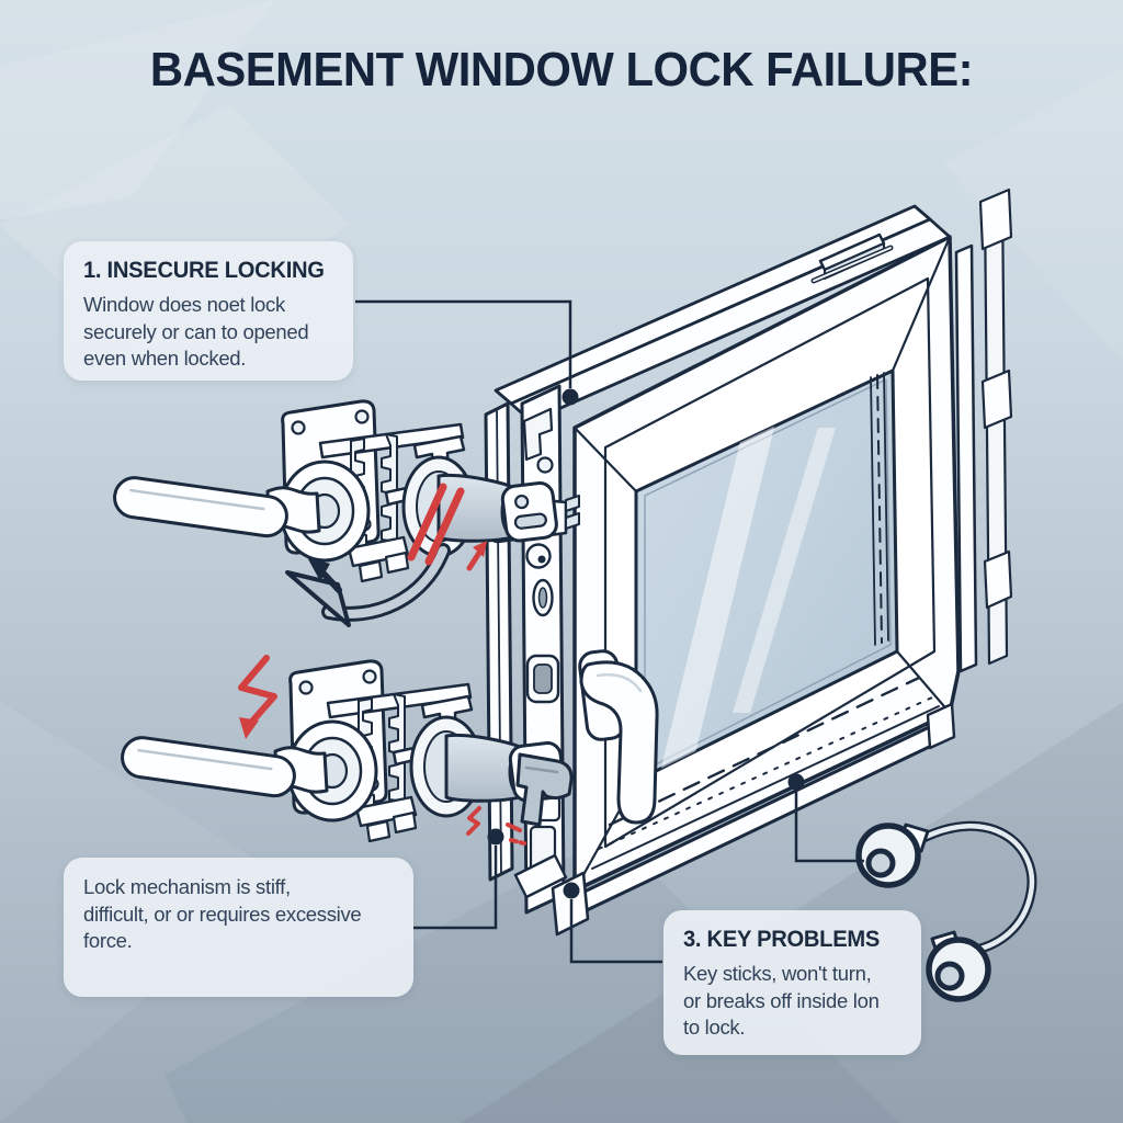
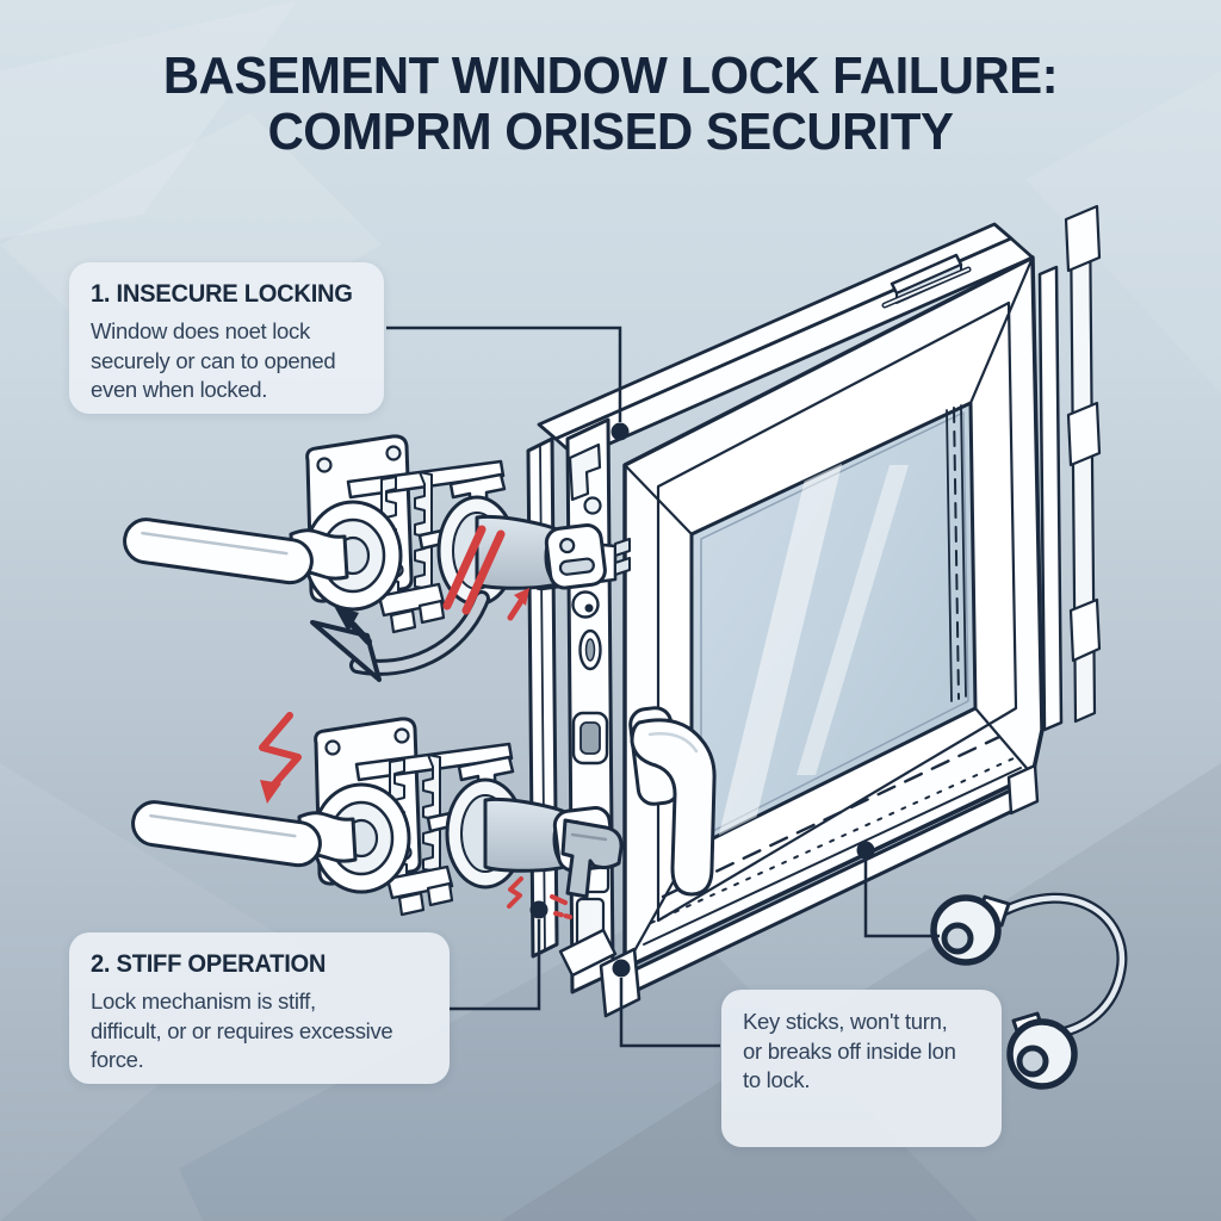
  BASEMENT WINDOW LOCK FAILURE:
+ COMPRM ORISED SECURITY
  1. INSECURE LOCKING
  Window does noet lock
  securely or can to opened
  even when locked.
+ 2. STIFF OPERATION
  Lock mechanism is stiff,
  difficult, or or requires excessive
  force.
- 3. KEY PROBLEMS
  Key sticks, won't turn,
  or breaks off inside lon
  to lock.
